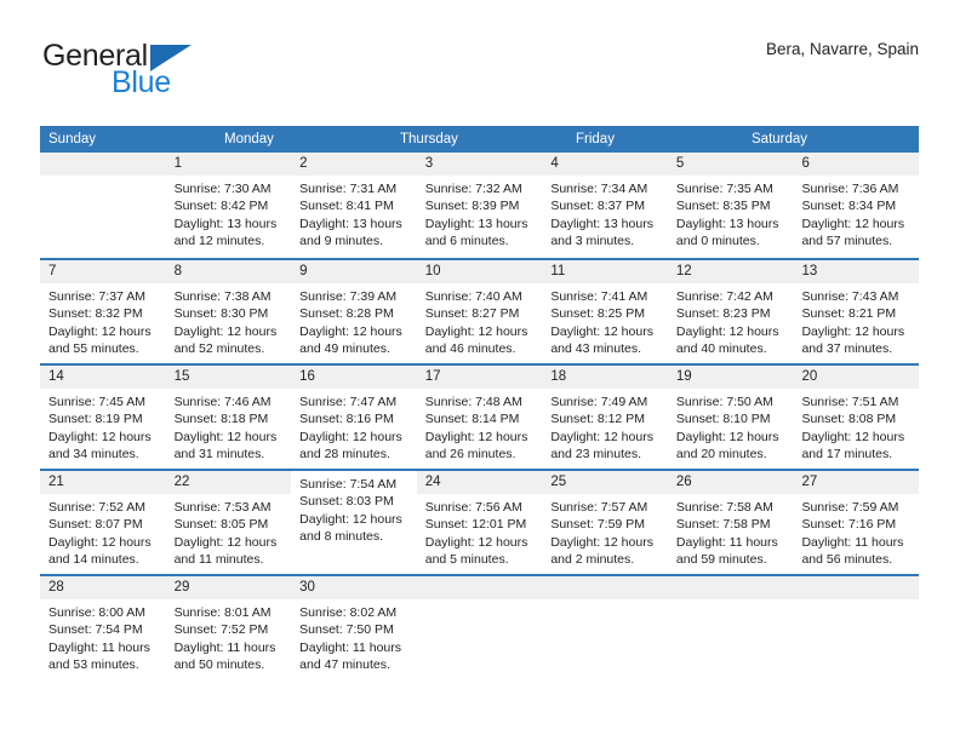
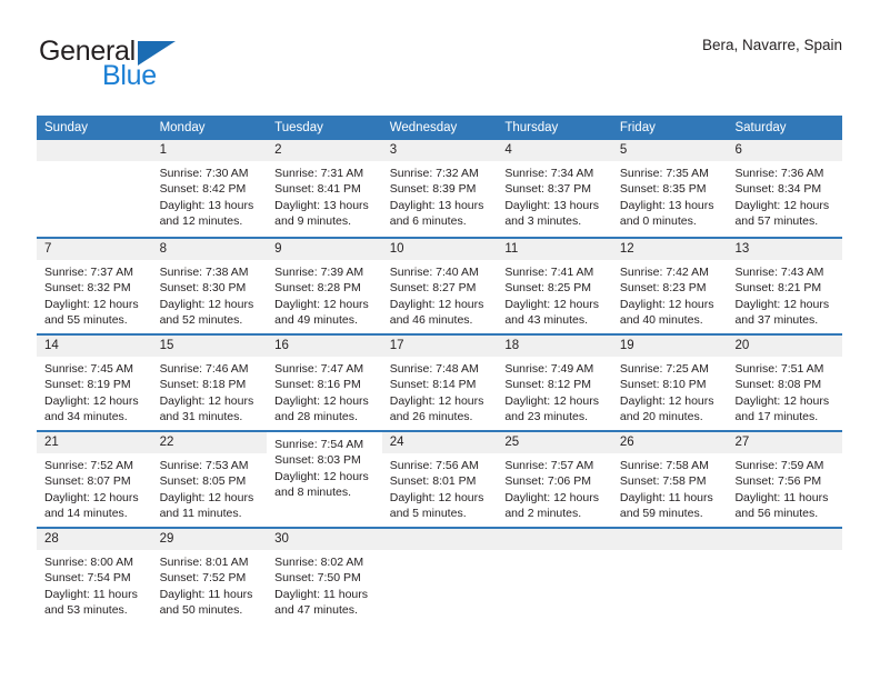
  General
  Blue
  Bera, Navarre, Spain
  Sunday
  Monday
+ Tuesday
+ Wednesday
  Thursday
  Friday
  Saturday
  1
  Sunrise: 7:30 AM
  Sunset: 8:42 PM
  Daylight: 13 hours
  and 12 minutes.
  2
  Sunrise: 7:31 AM
  Sunset: 8:41 PM
  Daylight: 13 hours
  and 9 minutes.
  3
  Sunrise: 7:32 AM
  Sunset: 8:39 PM
  Daylight: 13 hours
  and 6 minutes.
  4
  Sunrise: 7:34 AM
  Sunset: 8:37 PM
  Daylight: 13 hours
  and 3 minutes.
  5
  Sunrise: 7:35 AM
  Sunset: 8:35 PM
  Daylight: 13 hours
  and 0 minutes.
  6
  Sunrise: 7:36 AM
  Sunset: 8:34 PM
  Daylight: 12 hours
  and 57 minutes.
  7
  Sunrise: 7:37 AM
  Sunset: 8:32 PM
  Daylight: 12 hours
  and 55 minutes.
  8
  Sunrise: 7:38 AM
  Sunset: 8:30 PM
  Daylight: 12 hours
  and 52 minutes.
  9
  Sunrise: 7:39 AM
  Sunset: 8:28 PM
  Daylight: 12 hours
  and 49 minutes.
  10
  Sunrise: 7:40 AM
  Sunset: 8:27 PM
  Daylight: 12 hours
  and 46 minutes.
  11
  Sunrise: 7:41 AM
  Sunset: 8:25 PM
  Daylight: 12 hours
  and 43 minutes.
  12
  Sunrise: 7:42 AM
  Sunset: 8:23 PM
  Daylight: 12 hours
  and 40 minutes.
  13
  Sunrise: 7:43 AM
  Sunset: 8:21 PM
  Daylight: 12 hours
  and 37 minutes.
  14
  Sunrise: 7:45 AM
  Sunset: 8:19 PM
  Daylight: 12 hours
  and 34 minutes.
  15
  Sunrise: 7:46 AM
  Sunset: 8:18 PM
  Daylight: 12 hours
  and 31 minutes.
  16
  Sunrise: 7:47 AM
  Sunset: 8:16 PM
  Daylight: 12 hours
  and 28 minutes.
  17
  Sunrise: 7:48 AM
  Sunset: 8:14 PM
  Daylight: 12 hours
  and 26 minutes.
  18
  Sunrise: 7:49 AM
  Sunset: 8:12 PM
  Daylight: 12 hours
  and 23 minutes.
  19
- Sunrise: 7:50 AM
+ Sunrise: 7:25 AM
  Sunset: 8:10 PM
  Daylight: 12 hours
  and 20 minutes.
  20
  Sunrise: 7:51 AM
  Sunset: 8:08 PM
  Daylight: 12 hours
  and 17 minutes.
  21
  Sunrise: 7:52 AM
  Sunset: 8:07 PM
  Daylight: 12 hours
  and 14 minutes.
  22
  Sunrise: 7:53 AM
  Sunset: 8:05 PM
  Daylight: 12 hours
  and 11 minutes.
  Sunrise: 7:54 AM
  Sunset: 8:03 PM
  Daylight: 12 hours
  and 8 minutes.
  24
  Sunrise: 7:56 AM
- Sunset: 12:01 PM
+ Sunset: 8:01 PM
  Daylight: 12 hours
  and 5 minutes.
  25
  Sunrise: 7:57 AM
- Sunset: 7:59 PM
+ Sunset: 7:06 PM
  Daylight: 12 hours
  and 2 minutes.
  26
  Sunrise: 7:58 AM
  Sunset: 7:58 PM
  Daylight: 11 hours
  and 59 minutes.
  27
  Sunrise: 7:59 AM
- Sunset: 7:16 PM
+ Sunset: 7:56 PM
  Daylight: 11 hours
  and 56 minutes.
  28
  Sunrise: 8:00 AM
  Sunset: 7:54 PM
  Daylight: 11 hours
  and 53 minutes.
  29
  Sunrise: 8:01 AM
  Sunset: 7:52 PM
  Daylight: 11 hours
  and 50 minutes.
  30
  Sunrise: 8:02 AM
  Sunset: 7:50 PM
  Daylight: 11 hours
  and 47 minutes.
